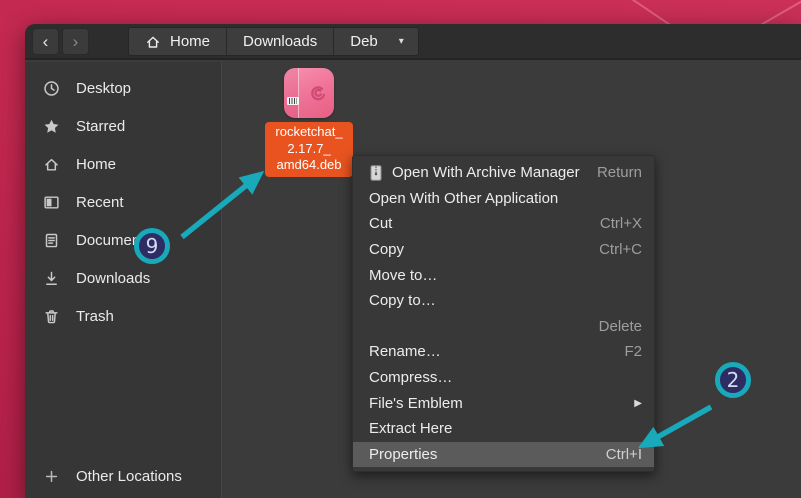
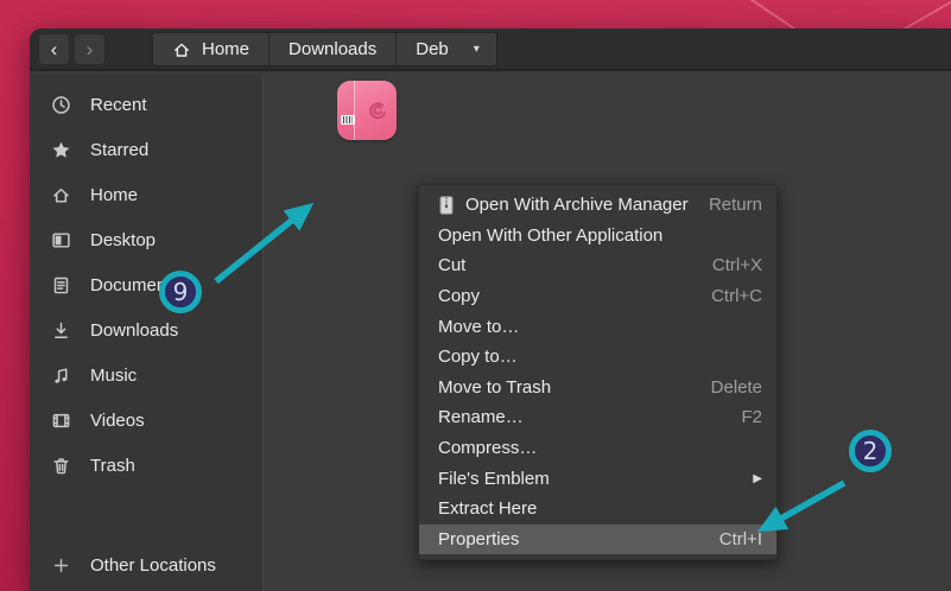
  ‹
  ›
  Home
  Downloads
  Deb
  ▾
- Desktop
+ Recent
  Starred
  Home
- Recent
+ Desktop
  Downloads
+ Music
+ Videos
  Trash
  Other Locations
- rocketchat_
- 2.17.7_
- amd64.deb
  Open With Archive Manager
  Return
  Open With Other Application
  Cut
  Ctrl+X
  Copy
  Ctrl+C
  Move to…
  Copy to…
+ Move to Trash
  Delete
  Rename…
  F2
  Compress…
  File's Emblem
  ▶
  Extract Here
  Properties
  Ctrl+I
  9
  2
